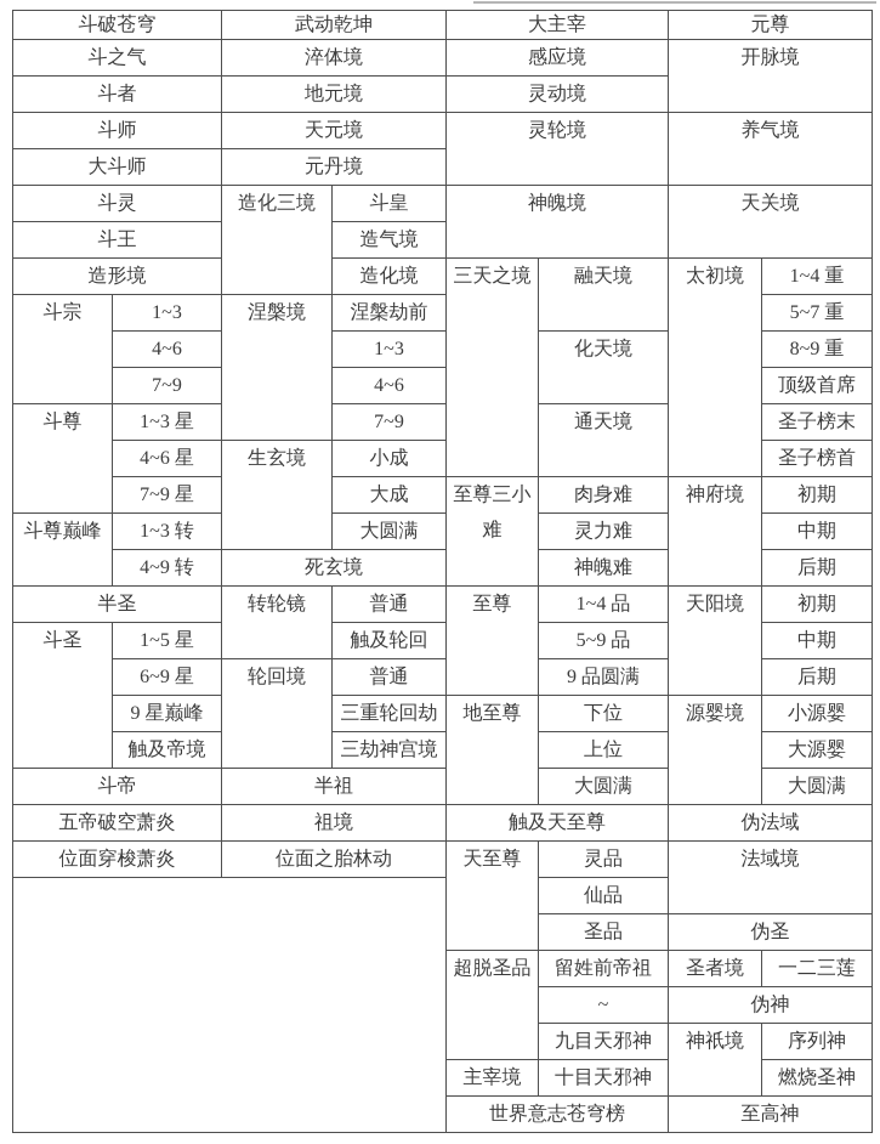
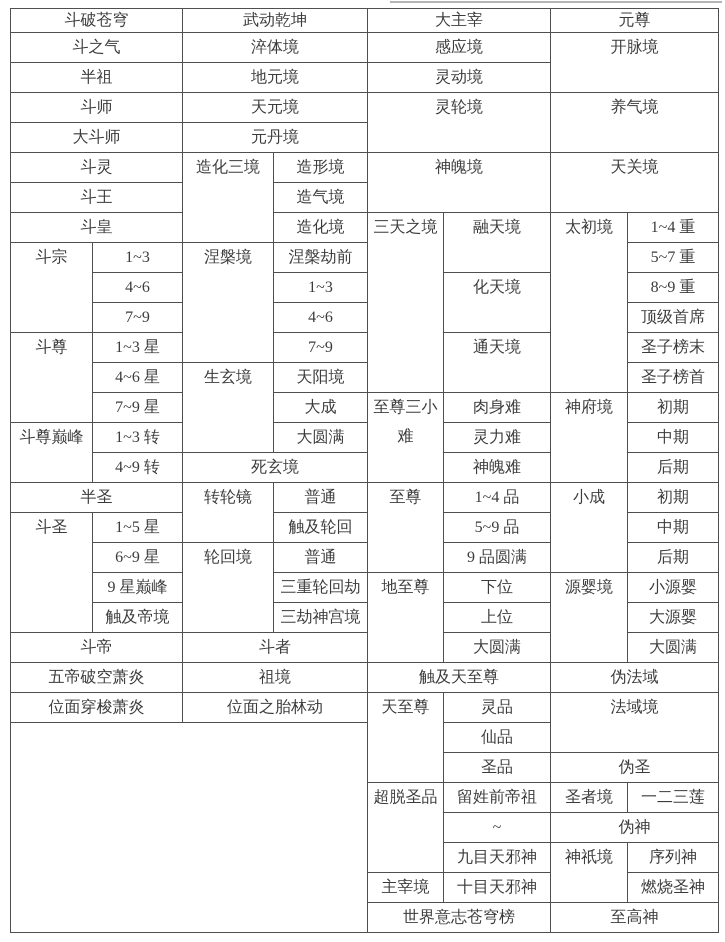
  斗破苍穹	武动乾坤	大主宰	元尊
  斗之气	淬体境	感应境	开脉境
- 斗者	地元境	灵动境
+ 半祖	地元境	灵动境
  斗师	天元境	灵轮境	养气境
  大斗师	元丹境
- 斗灵	造化三境	斗皇	神魄境	天关境
+ 斗灵	造化三境	造形境	神魄境	天关境
  斗王	造气境
- 造形境	造化境	三天之境	融天境	太初境	1~4 重
+ 斗皇	造化境	三天之境	融天境	太初境	1~4 重
  斗宗	1~3	涅槃境	涅槃劫前	5~7 重
  4~6	1~3	化天境	8~9 重
  7~9	4~6	顶级首席
  斗尊	1~3 星	7~9	通天境	圣子榜末
- 4~6 星	生玄境	小成	圣子榜首
+ 4~6 星	生玄境	天阳境	圣子榜首
  7~9 星	大成	至尊三小难	肉身难	神府境	初期
  斗尊巅峰	1~3 转	大圆满	灵力难	中期
  4~9 转	死玄境	神魄难	后期
- 半圣	转轮镜	普通	至尊	1~4 品	天阳境	初期
+ 半圣	转轮镜	普通	至尊	1~4 品	小成	初期
  斗圣	1~5 星	触及轮回	5~9 品	中期
  6~9 星	轮回境	普通	9 品圆满	后期
  9 星巅峰	三重轮回劫	地至尊	下位	源婴境	小源婴
  触及帝境	三劫神宫境	上位	大源婴
- 斗帝	半祖	大圆满	大圆满
+ 斗帝	斗者	大圆满	大圆满
  五帝破空萧炎	祖境	触及天至尊	伪法域
  位面穿梭萧炎	位面之胎林动	天至尊	灵品	法域境
  	仙品
  圣品	伪圣
  超脱圣品	留姓前帝祖	圣者境	一二三莲
  ~	伪神
  九目天邪神	神祇境	序列神
  主宰境	十目天邪神	燃烧圣神
  世界意志苍穹榜	至高神
